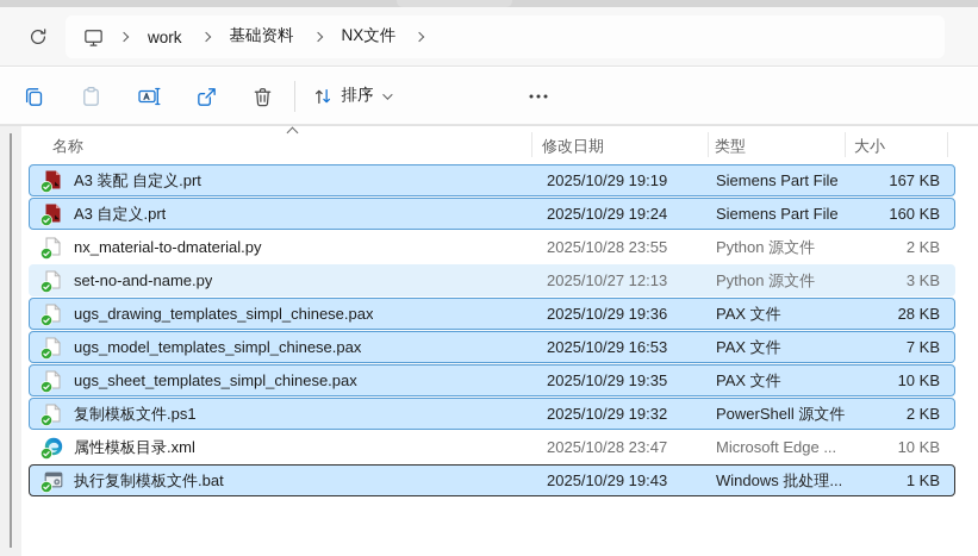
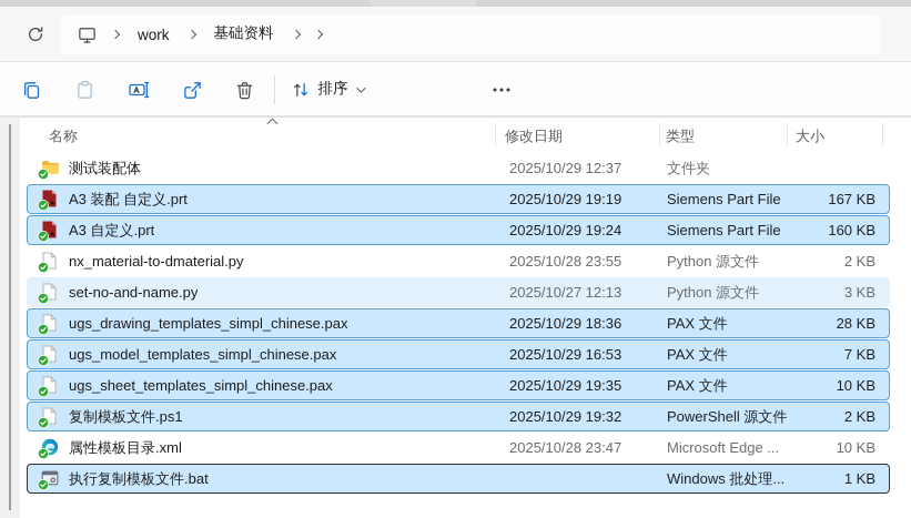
  work
  基础资料
- NX文件
  排序
  名称
  修改日期
  类型
  大小
+ 测试装配体
+ 2025/10/29 12:37
+ 文件夹
  A3 装配 自定义.prt
  2025/10/29 19:19
  Siemens Part File
  167 KB
  A3 自定义.prt
  2025/10/29 19:24
  Siemens Part File
  160 KB
  nx_material-to-dmaterial.py
  2025/10/28 23:55
  Python 源文件
  2 KB
  set-no-and-name.py
  2025/10/27 12:13
  Python 源文件
  3 KB
  ugs_drawing_templates_simpl_chinese.pax
- 2025/10/29 19:36
+ 2025/10/29 18:36
  PAX 文件
  28 KB
  ugs_model_templates_simpl_chinese.pax
  2025/10/29 16:53
  PAX 文件
  7 KB
  ugs_sheet_templates_simpl_chinese.pax
  2025/10/29 19:35
  PAX 文件
  10 KB
  复制模板文件.ps1
  2025/10/29 19:32
  PowerShell 源文件
  2 KB
  属性模板目录.xml
  2025/10/28 23:47
  Microsoft Edge ...
  10 KB
  执行复制模板文件.bat
- 2025/10/29 19:43
  Windows 批处理...
  1 KB
